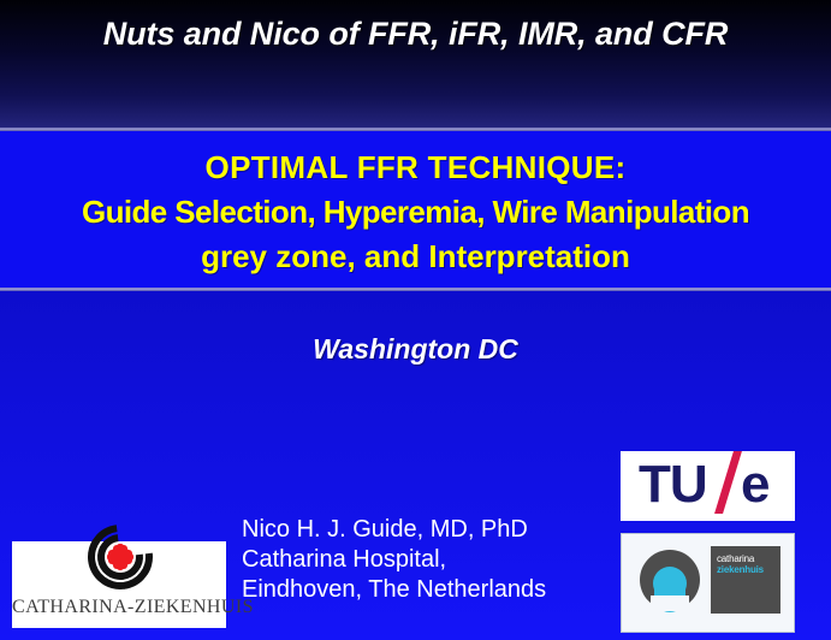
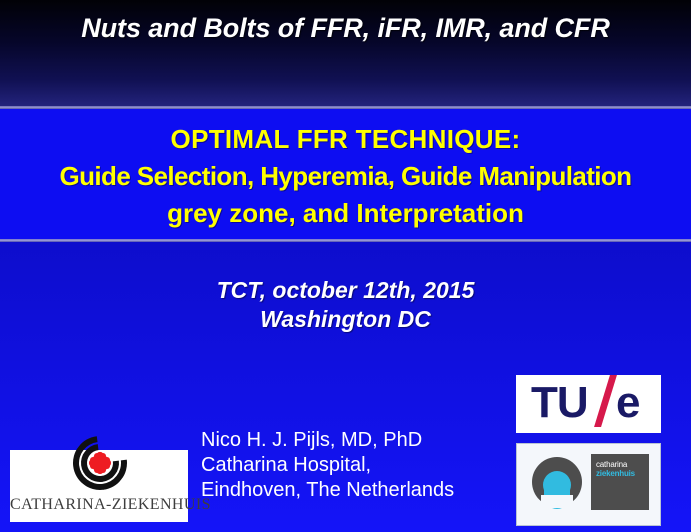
- Nuts and Nico of FFR, iFR, IMR, and CFR
+ Nuts and Bolts of FFR, iFR, IMR, and CFR
  OPTIMAL FFR TECHNIQUE:
- Guide Selection, Hyperemia, Wire Manipulation
+ Guide Selection, Hyperemia, Guide Manipulation
  grey zone, and Interpretation
+ TCT, october 12th, 2015
  Washington DC
- Nico H. J. Guide, MD, PhD
+ Nico H. J. Pijls, MD, PhD
  Catharina Hospital,
  Eindhoven, The Netherlands
  TU
  e
  catharina
  ziekenhuis
  CATHARINA-ZIEKENHUIS
